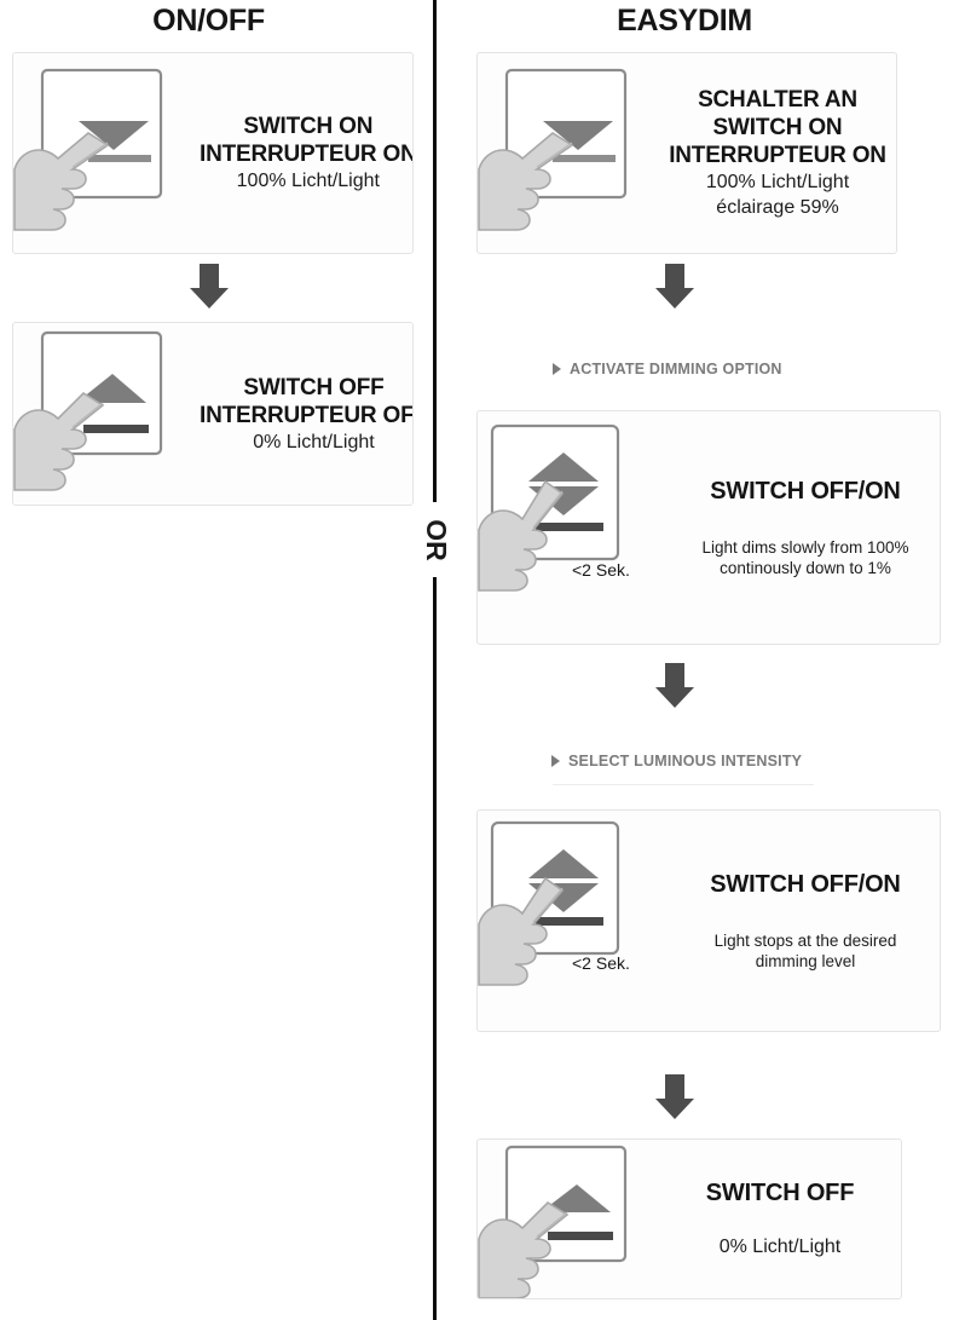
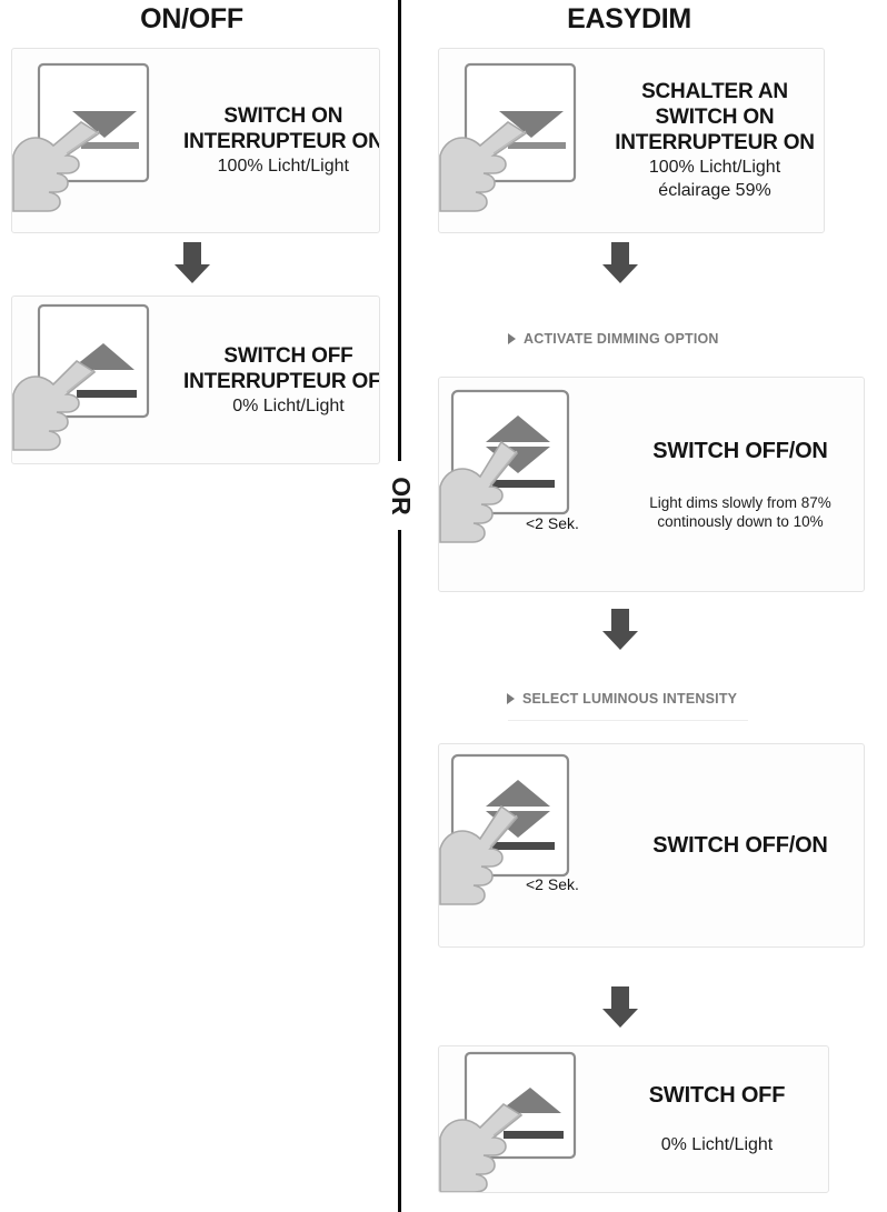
  ON/OFF
  SWITCH ON
  INTERRUPTEUR ON
  100% Licht/Light
  SWITCH OFF
  INTERRUPTEUR OF
  0% Licht/Light
  EASYDIM
  SCHALTER AN
  SWITCH ON
  INTERRUPTEUR ON
  100% Licht/Light
  éclairage 59%
  ACTIVATE DIMMING OPTION
  <2 Sek.
  SWITCH OFF/ON
- Light dims slowly from 100%
+ Light dims slowly from 87%
- continously down to 1%
+ continously down to 10%
  SELECT LUMINOUS INTENSITY
  <2 Sek.
  SWITCH OFF/ON
- Light stops at the desired
- dimming level
  SWITCH OFF
  0% Licht/Light
